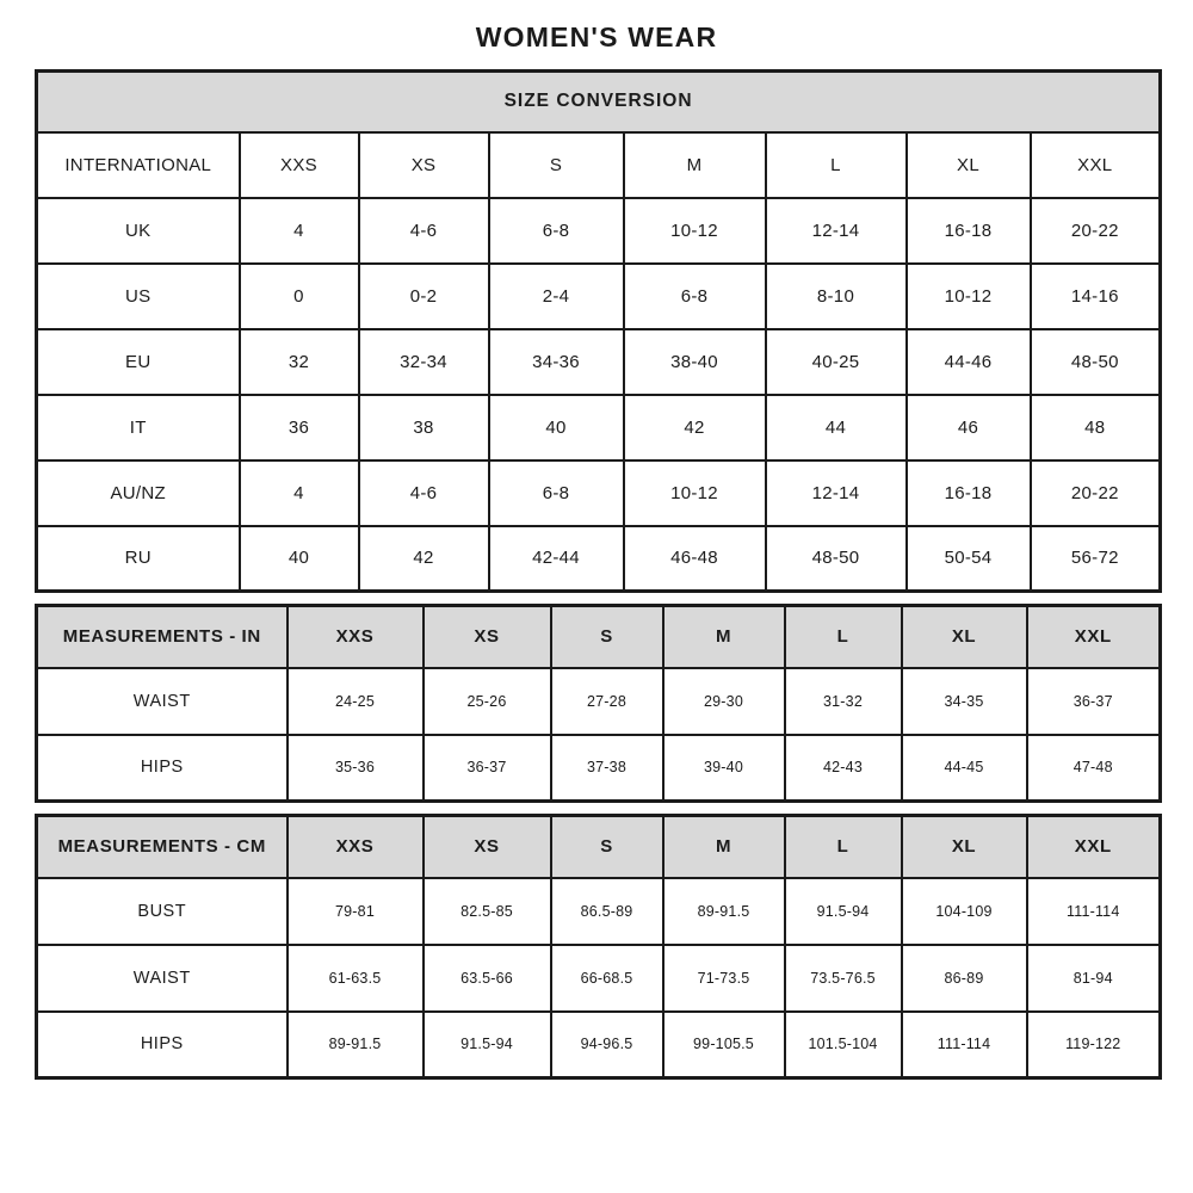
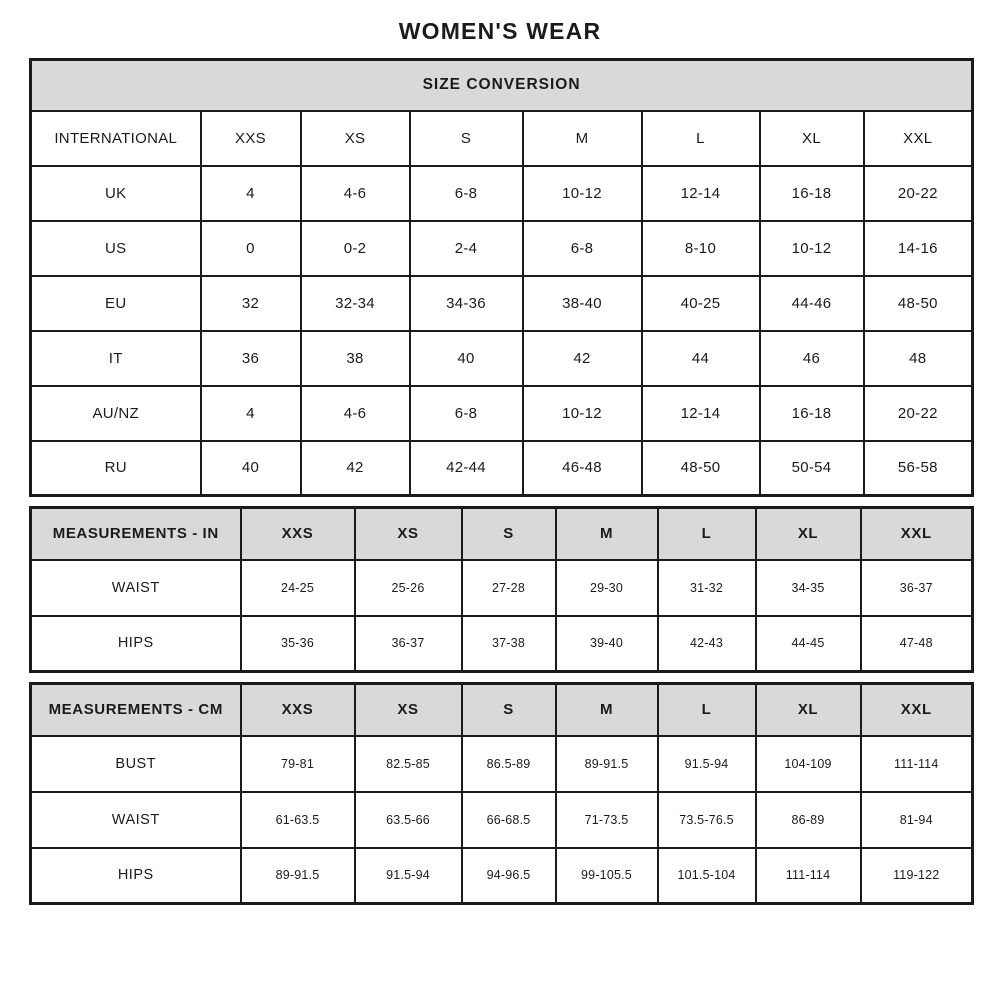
  WOMEN'S WEAR
  SIZE CONVERSION
  INTERNATIONAL	XXS	XS	S	M	L	XL	XXL
  UK	4	4-6	6-8	10-12	12-14	16-18	20-22
  US	0	0-2	2-4	6-8	8-10	10-12	14-16
  EU	32	32-34	34-36	38-40	40-25	44-46	48-50
  IT	36	38	40	42	44	46	48
  AU/NZ	4	4-6	6-8	10-12	12-14	16-18	20-22
- RU	40	42	42-44	46-48	48-50	50-54	56-72
+ RU	40	42	42-44	46-48	48-50	50-54	56-58
  MEASUREMENTS - IN	XXS	XS	S	M	L	XL	XXL
  WAIST	24-25	25-26	27-28	29-30	31-32	34-35	36-37
  HIPS	35-36	36-37	37-38	39-40	42-43	44-45	47-48
  MEASUREMENTS - CM	XXS	XS	S	M	L	XL	XXL
  BUST	79-81	82.5-85	86.5-89	89-91.5	91.5-94	104-109	111-114
  WAIST	61-63.5	63.5-66	66-68.5	71-73.5	73.5-76.5	86-89	81-94
  HIPS	89-91.5	91.5-94	94-96.5	99-105.5	101.5-104	111-114	119-122
